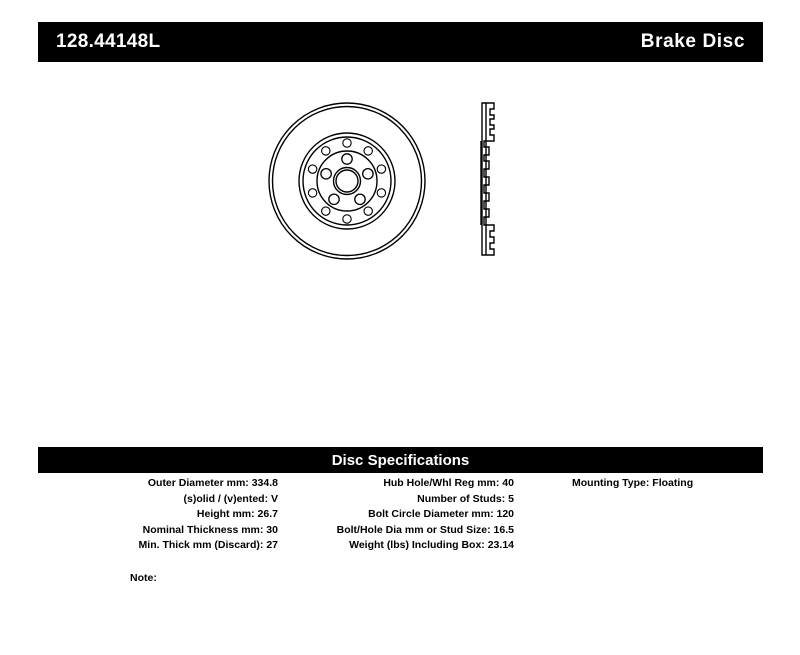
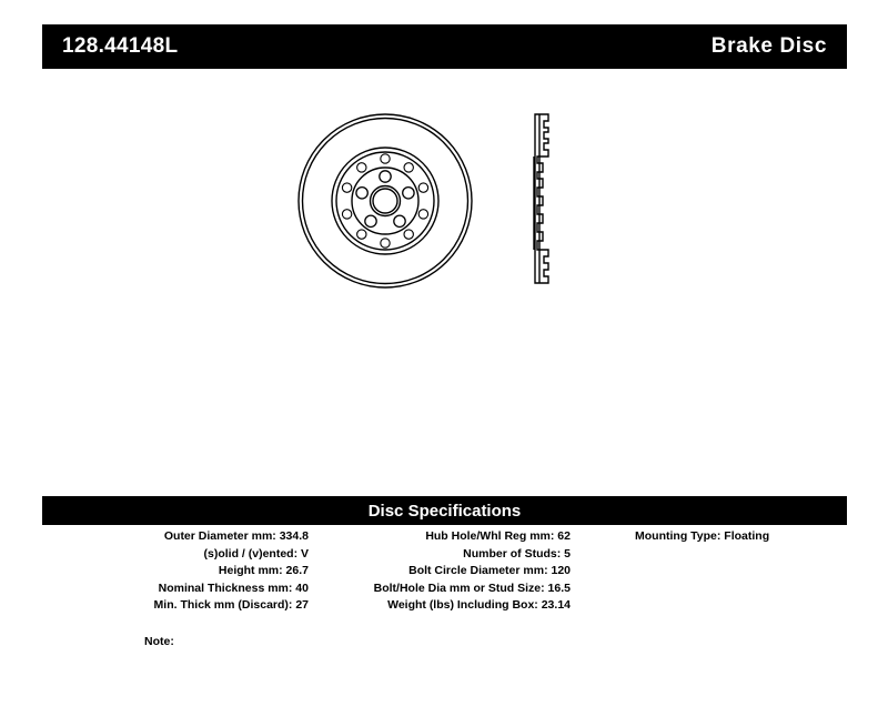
  128.44148L
  Brake Disc
  Disc Specifications
  Outer Diameter mm: 334.8
  (s)olid / (v)ented: V
  Height mm: 26.7
- Nominal Thickness mm: 30
+ Nominal Thickness mm: 40
  Min. Thick mm (Discard): 27
- Hub Hole/Whl Reg mm: 40
+ Hub Hole/Whl Reg mm: 62
  Number of Studs: 5
  Bolt Circle Diameter mm: 120
  Bolt/Hole Dia mm or Stud Size: 16.5
  Weight (lbs) Including Box: 23.14
  Mounting Type: Floating
  Note:
